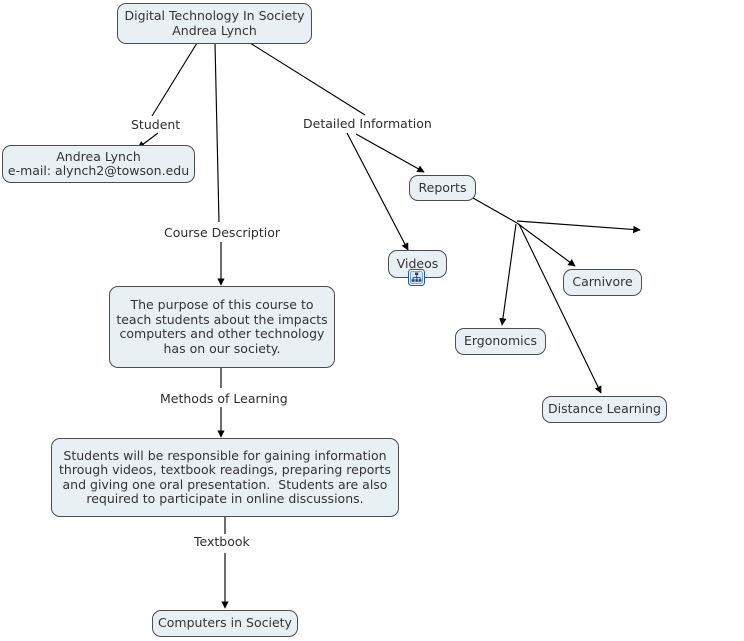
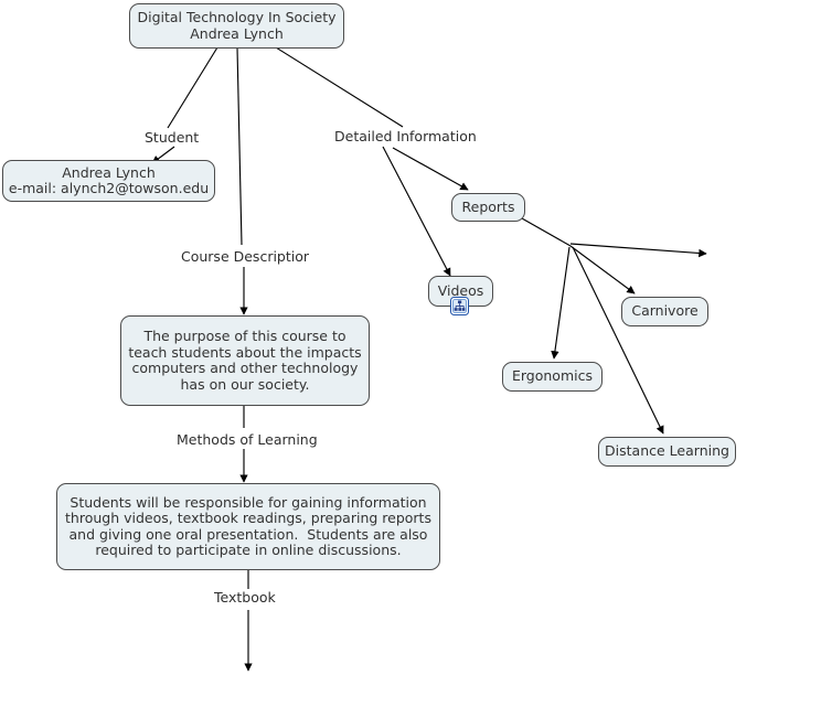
  Digital Technology In Society
  Andrea Lynch
  Andrea Lynch
  e-mail: alynch2@towson.edu
  The purpose of this course to
  teach students about the impacts
  computers and other technology
  has on our society.
  Students will be responsible for gaining information
  through videos, textbook readings, preparing reports
  and giving one oral presentation. Students are also
  required to participate in online discussions.
- Computers in Society
  Reports
  Videos
  Carnivore
  Ergonomics
  Distance Learning
  Student
  Detailed Information
  Course Description
  Methods of Learning
  Textbook
